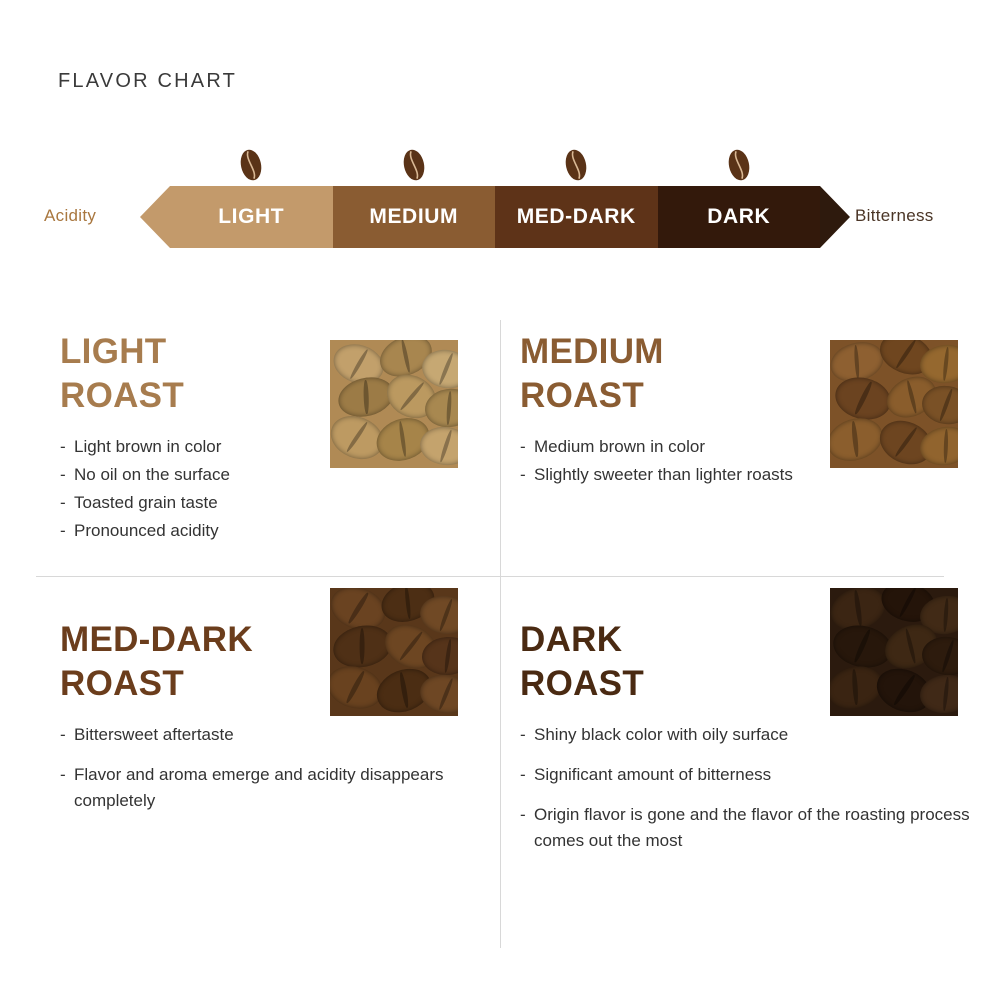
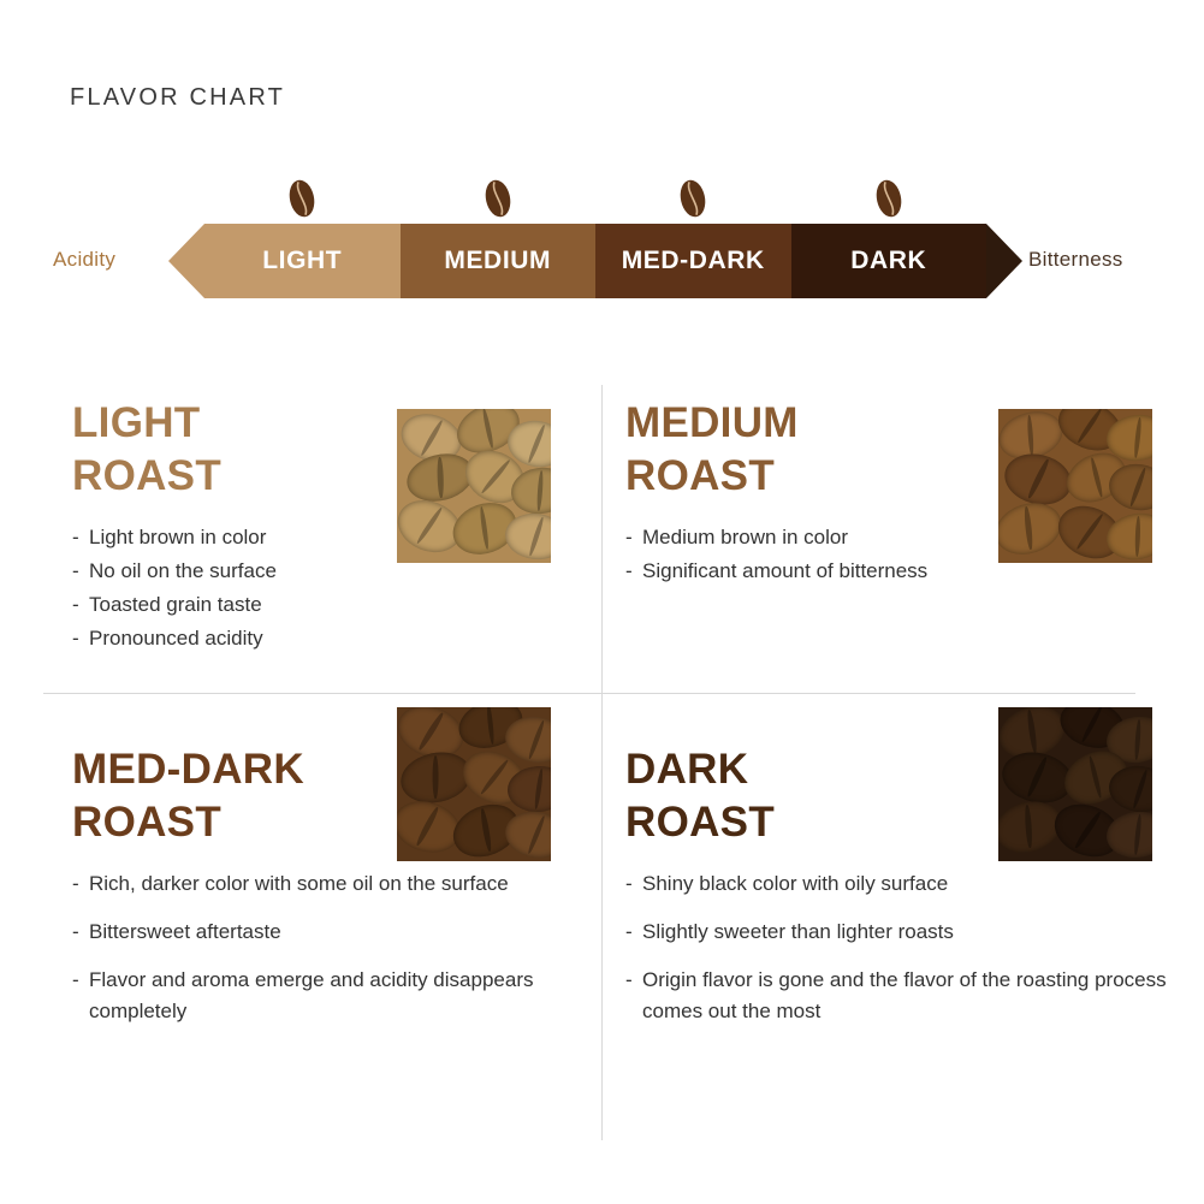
  FLAVOR CHART
  Acidity
  Bitterness
  LIGHT
  MEDIUM
  MED-DARK
  DARK
  LIGHT
  ROAST
  Light brown in color
  No oil on the surface
  Toasted grain taste
  Pronounced acidity
  MEDIUM
  ROAST
  Medium brown in color
- Slightly sweeter than lighter roasts
+ Significant amount of bitterness
  MED-DARK
  ROAST
+ Rich, darker color with some oil on the surface
  Bittersweet aftertaste
  Flavor and aroma emerge and acidity disappears completely
  DARK
  ROAST
  Shiny black color with oily surface
- Significant amount of bitterness
+ Slightly sweeter than lighter roasts
  Origin flavor is gone and the flavor of the roasting process comes out the most
